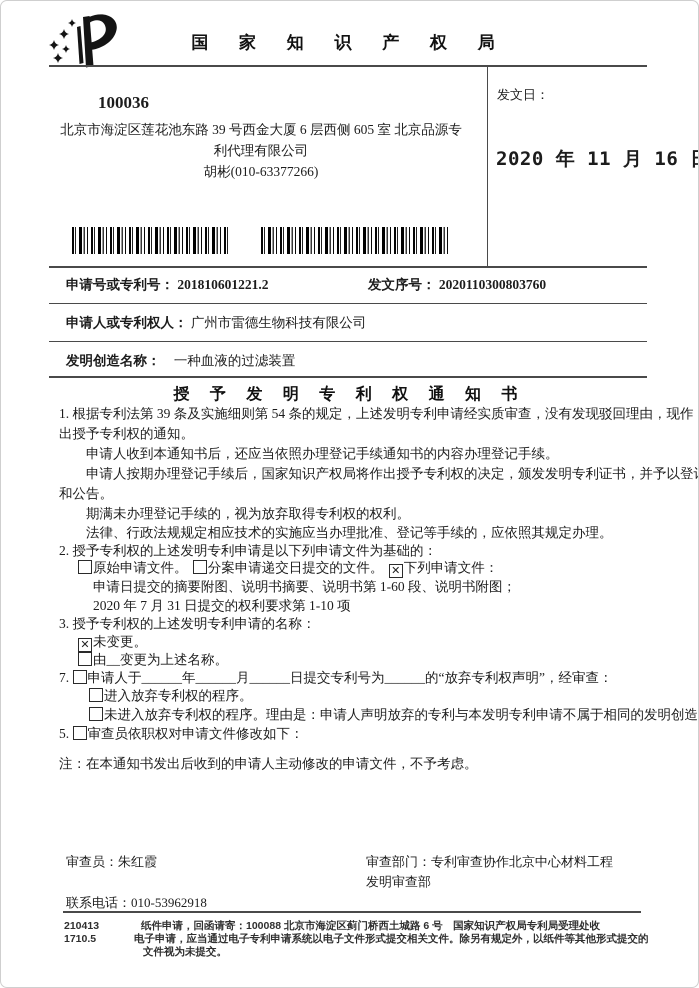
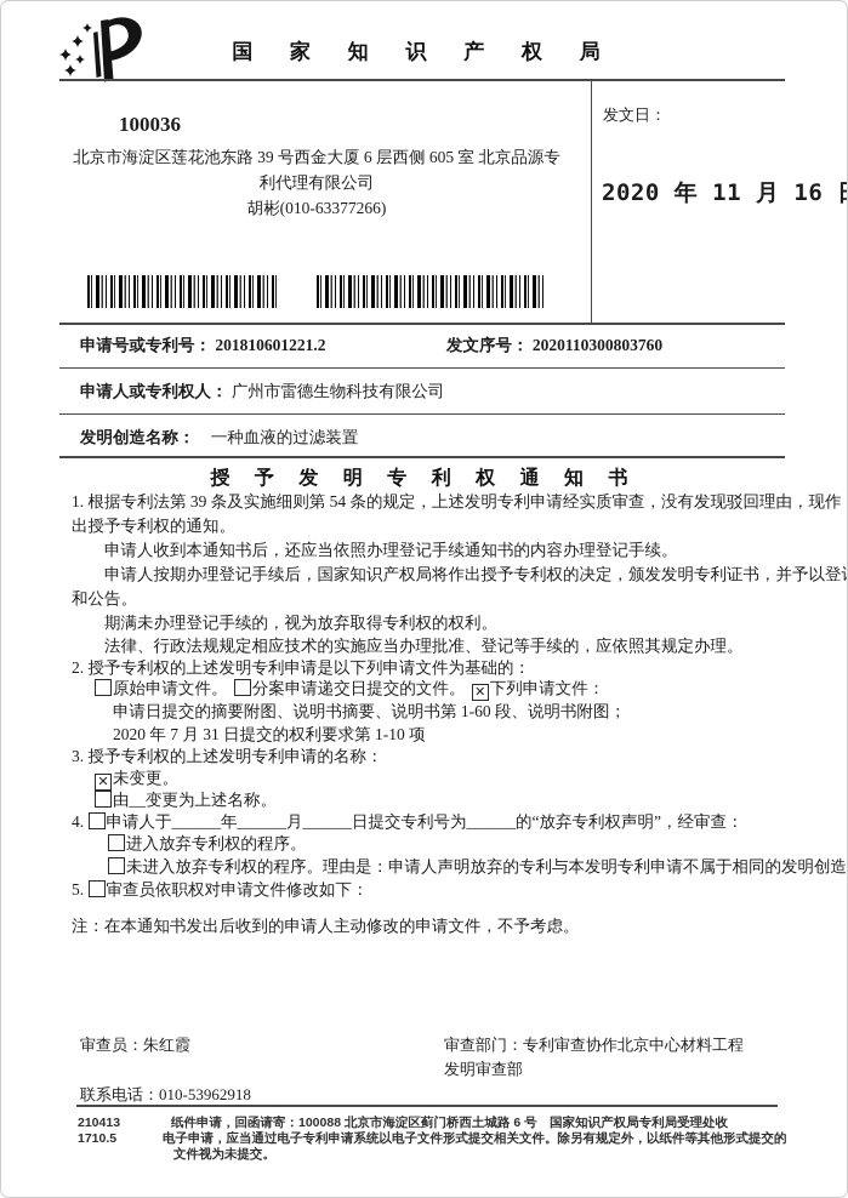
  国 家 知 识 产 权 局
  100036
  北京市海淀区莲花池东路 39 号西金大厦 6 层西侧 605 室 北京品源专
  利代理有限公司
  胡彬(010-63377266)
  发文日：
  2020 年 11 月 16
  申请号或专利号： 201810601221.2
  发文序号： 2020110300803760
  申请人或专利权人： 广州市雷德生物科技有限公司
  发明创造名称： 一种血液的过滤装置
  授 予 发 明 专 利 权 通 知 书
  1. 根据专利法第 39 条及实施细则第 54 条的规定，上述发明专利申请经实质审查，没有发现驳回理由，现作
  出授予专利权的通知。
  申请人收到本通知书后，还应当依照办理登记手续通知书的内容办理登记手续。
  申请人按期办理登记手续后，国家知识产权局将作出授予专利权的决定，颁发发明专利证书，并予以登
  和公告。
  期满未办理登记手续的，视为放弃取得专利权的权利。
  法律、行政法规规定相应技术的实施应当办理批准、登记等手续的，应依照其规定办理。
  2. 授予专利权的上述发明专利申请是以下列申请文件为基础的：
  原始申请文件。 分案申请递交日提交的文件。 ✕ 下列申请文件：
  申请日提交的摘要附图、说明书摘要、说明书第 1-60 段、说明书附图；
  2020 年 7 月 31 日提交的权利要求第 1-10 项
  3. 授予专利权的上述发明专利申请的名称：
  ✕ 未变更。
  由__变更为上述名称。
- 7. 申请人于______年______月______日提交专利号为______的“放弃专利权声明”，经审查：
+ 4. 申请人于______年______月______日提交专利号为______的“放弃专利权声明”，经审查：
  进入放弃专利权的程序。
  未进入放弃专利权的程序。理由是：申请人声明放弃的专利与本发明专利申请不属于相同的发明创造
  5. 审查员依职权对申请文件修改如下：
  注：在本通知书发出后收到的申请人主动修改的申请文件，不予考虑。
  审查员：朱红霞
  审查部门：专利审查协作北京中心材料工程
  发明审查部
  联系电话：010-53962918
  210413
  1710.5
  纸件申请，回函请寄：100088 北京市海淀区蓟门桥西土城路 6 号 国家知识产权局专利局受理处收
  电子申请，应当通过电子专利申请系统以电子文件形式提交相关文件。除另有规定外，以纸件等其他形式提交的
  文件视为未提交。
